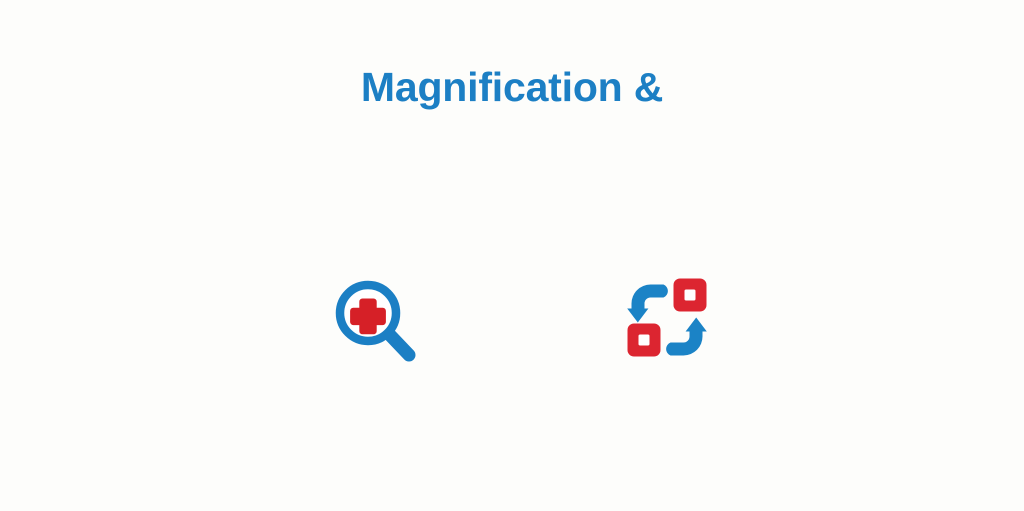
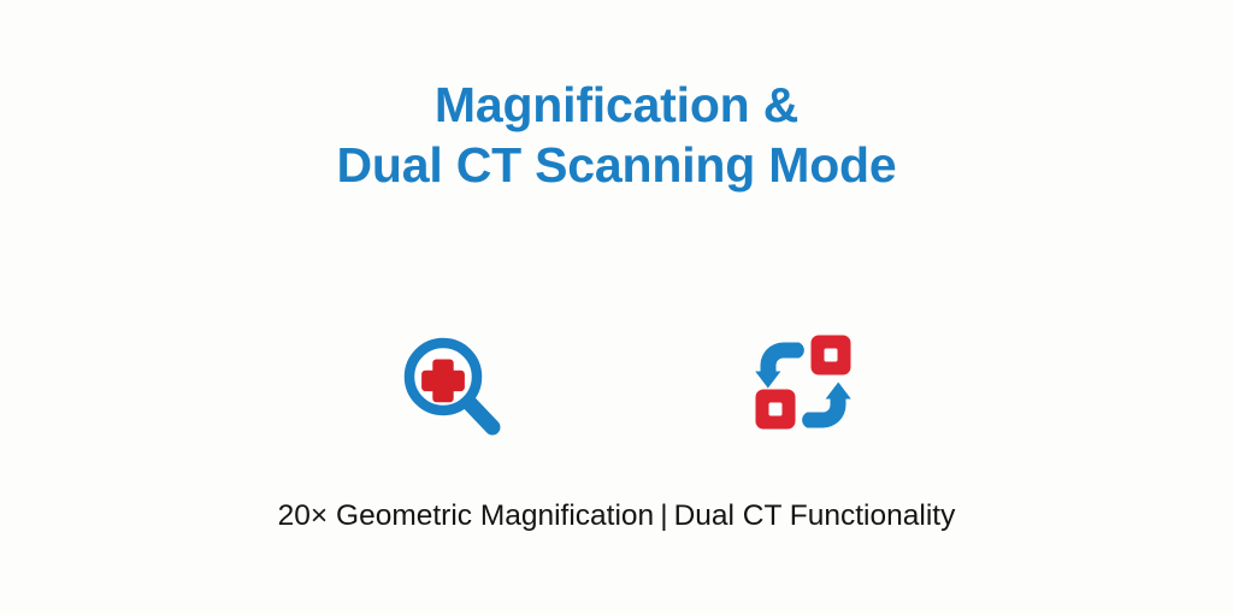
  Magnification &
+ Dual CT Scanning Mode
+ 20× Geometric Magnification | Dual CT Functionality
